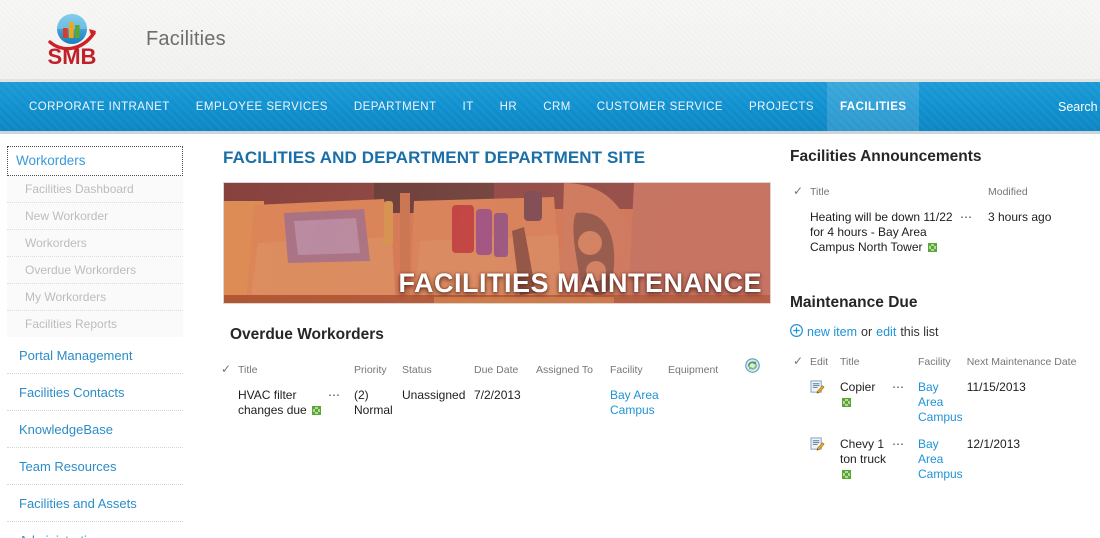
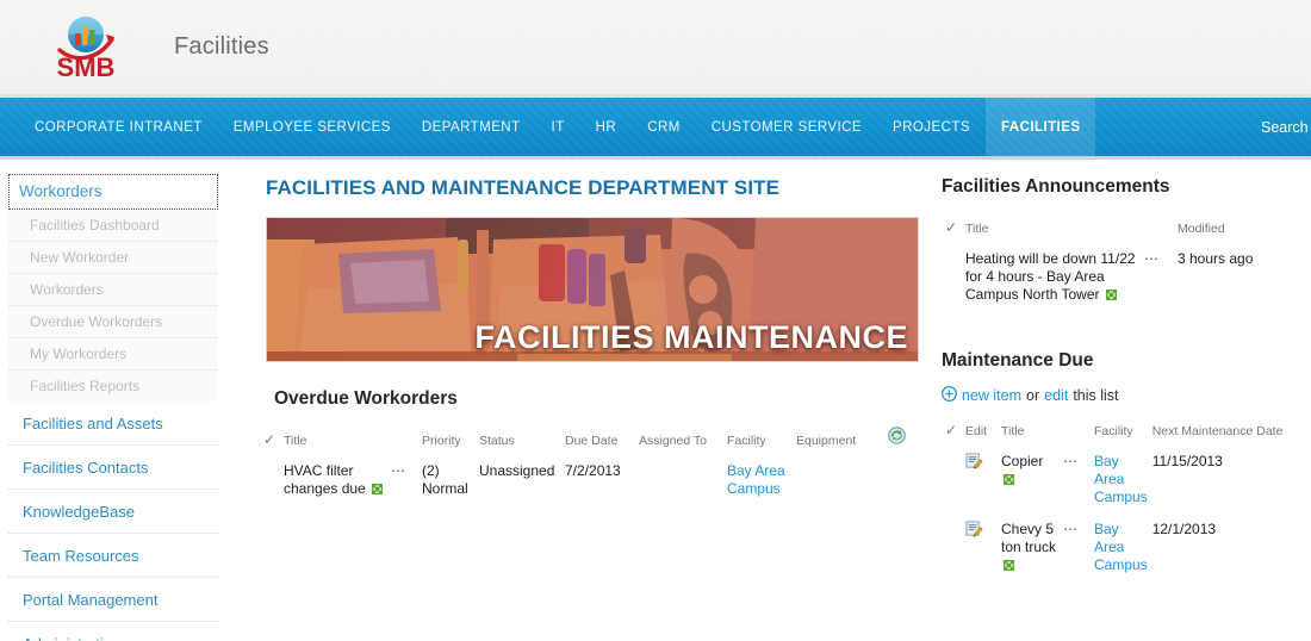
  SMB
  Facilities
  CORPORATE INTRANET
  EMPLOYEE SERVICES
  DEPARTMENT
  IT
  HR
  CRM
  CUSTOMER SERVICE
  PROJECTS
  FACILITIES
  Search
  Workorders
  Facilities Dashboard
  New Workorder
  Workorders
  Overdue Workorders
  My Workorders
  Facilities Reports
- Portal Management
+ Facilities and Assets
  Facilities Contacts
  KnowledgeBase
  Team Resources
- Facilities and Assets
+ Portal Management
- FACILITIES AND DEPARTMENT DEPARTMENT SITE
+ FACILITIES AND MAINTENANCE DEPARTMENT SITE
  FACILITIES MAINTENANCE
  Overdue Workorders
  ✓	Title		Priority	Status	Due Date	Assigned To	Facility	Equipment
  	HVAC filter changes due	⋯	(2) Normal	Unassigned	7/2/2013		Bay Area Campus
  Facilities Announcements
  ✓	Title		Modified
  	Heating will be down 11/22 for 4 hours - Bay Area Campus North Tower	⋯	3 hours ago
  Maintenance Due
  new item
  or
  edit
  this list
  ✓	Edit	Title		Facility	Next Maintenance Date
  		Copier	⋯	Bay Area Campus	11/15/2013
- 		Chevy 1 ton truck	⋯	Bay Area Campus	12/1/2013
+ 		Chevy 5 ton truck	⋯	Bay Area Campus	12/1/2013
